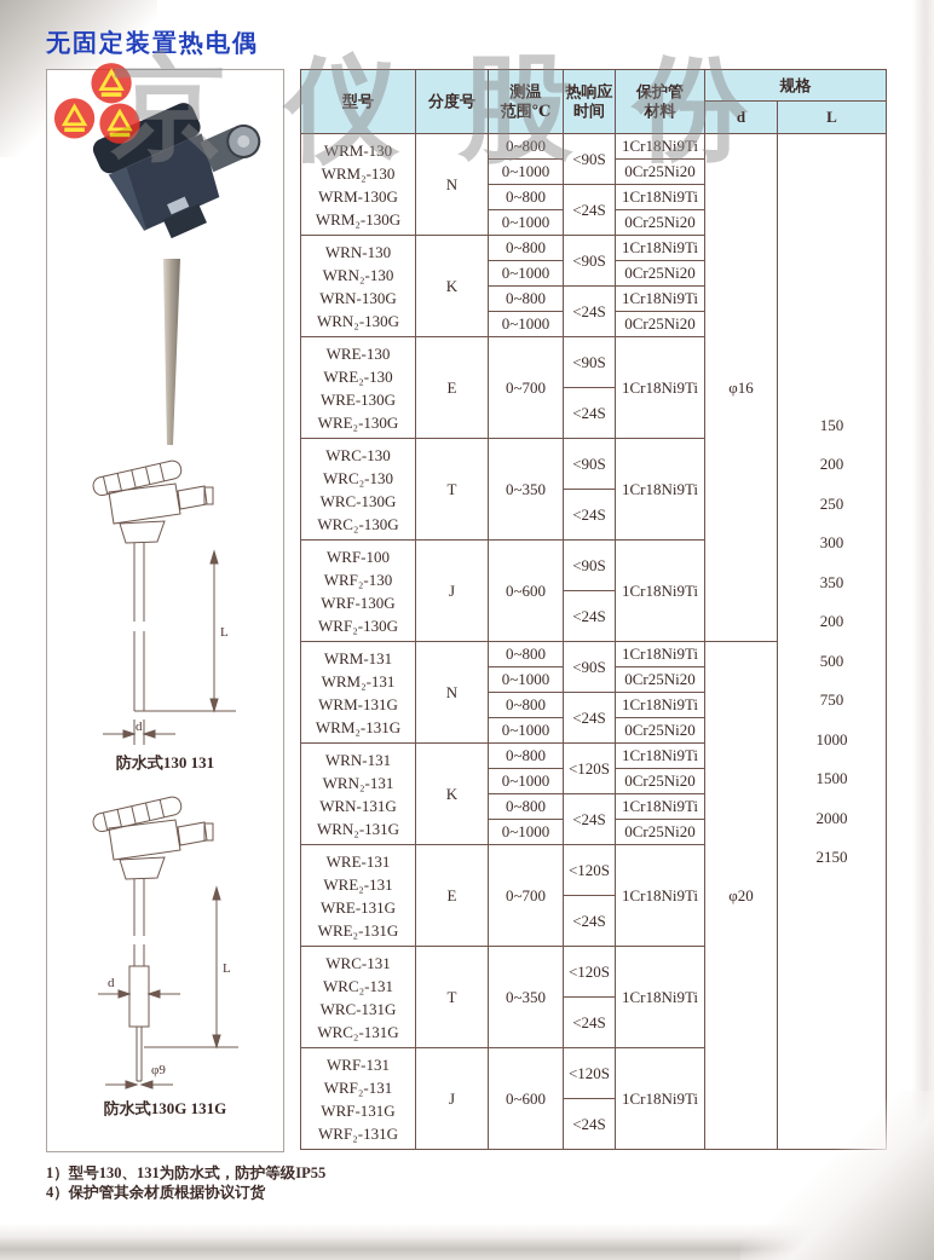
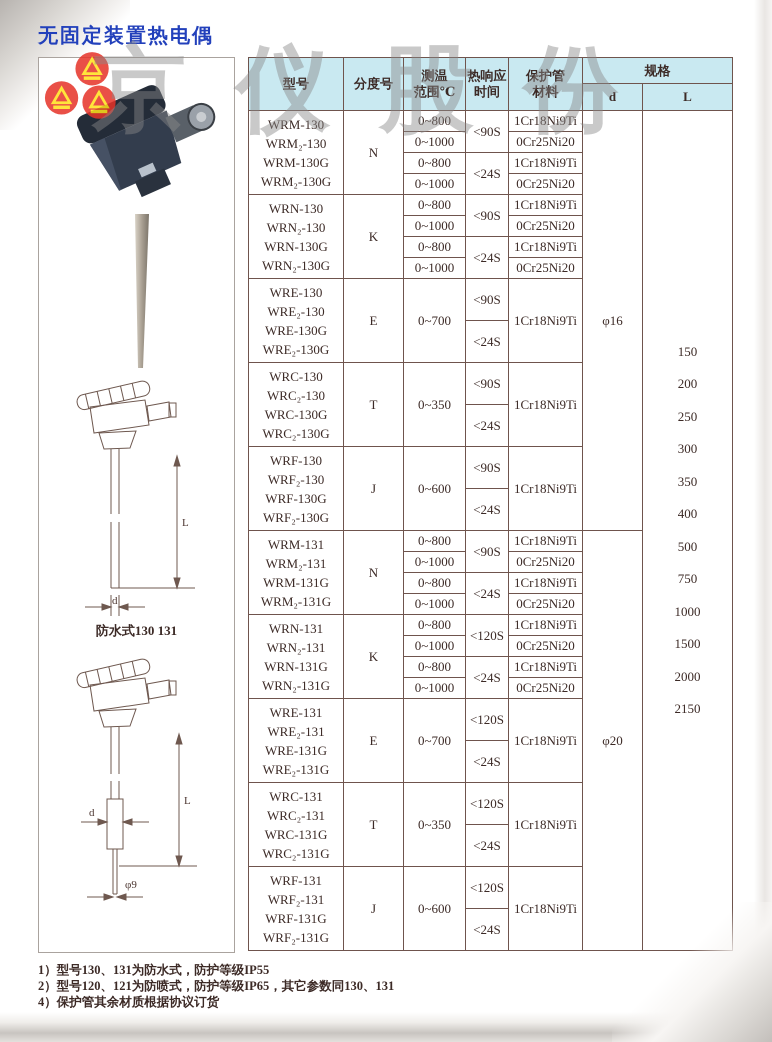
  无固定装置热电偶
  L
  d
  防水式130 131
  L
  d
  φ9
- 防水式130G 131G
  型号	分度号	测温 范围℃	热响应 时间	保护管 材料	规格
  d	L
- WRM-130WRM₂-130WRM-130GWRM₂-130G	N	0~800	<90S	1Cr18Ni9Ti	φ16	1502002503003502005007501000150020002150
+ WRM-130WRM₂-130WRM-130GWRM₂-130G	N	0~800	<90S	1Cr18Ni9Ti	φ16	1502002503003504005007501000150020002150
  0~1000	0Cr25Ni20
  0~800	<24S	1Cr18Ni9Ti
  0~1000	0Cr25Ni20
  WRN-130WRN₂-130WRN-130GWRN₂-130G	K	0~800	<90S	1Cr18Ni9Ti
  0~1000	0Cr25Ni20
  0~800	<24S	1Cr18Ni9Ti
  0~1000	0Cr25Ni20
  WRE-130WRE₂-130WRE-130GWRE₂-130G	E	0~700	<90S	1Cr18Ni9Ti
  <24S
  WRC-130WRC₂-130WRC-130GWRC₂-130G	T	0~350	<90S	1Cr18Ni9Ti
  <24S
- WRF-100WRF₂-130WRF-130GWRF₂-130G	J	0~600	<90S	1Cr18Ni9Ti
+ WRF-130WRF₂-130WRF-130GWRF₂-130G	J	0~600	<90S	1Cr18Ni9Ti
  <24S
  WRM-131WRM₂-131WRM-131GWRM₂-131G	N	0~800	<90S	1Cr18Ni9Ti	φ20
  0~1000	0Cr25Ni20
  0~800	<24S	1Cr18Ni9Ti
  0~1000	0Cr25Ni20
  WRN-131WRN₂-131WRN-131GWRN₂-131G	K	0~800	<120S	1Cr18Ni9Ti
  0~1000	0Cr25Ni20
  0~800	<24S	1Cr18Ni9Ti
  0~1000	0Cr25Ni20
  WRE-131WRE₂-131WRE-131GWRE₂-131G	E	0~700	<120S	1Cr18Ni9Ti
  <24S
  WRC-131WRC₂-131WRC-131GWRC₂-131G	T	0~350	<120S	1Cr18Ni9Ti
  <24S
  WRF-131WRF₂-131WRF-131GWRF₂-131G	J	0~600	<120S	1Cr18Ni9Ti
  <24S
  1）型号130、131为防水式，防护等级IP55
+ 2）型号120、121为防喷式，防护等级IP65，其它参数同130、131
  4）保护管其余材质根据协议订货
  京仪股份
